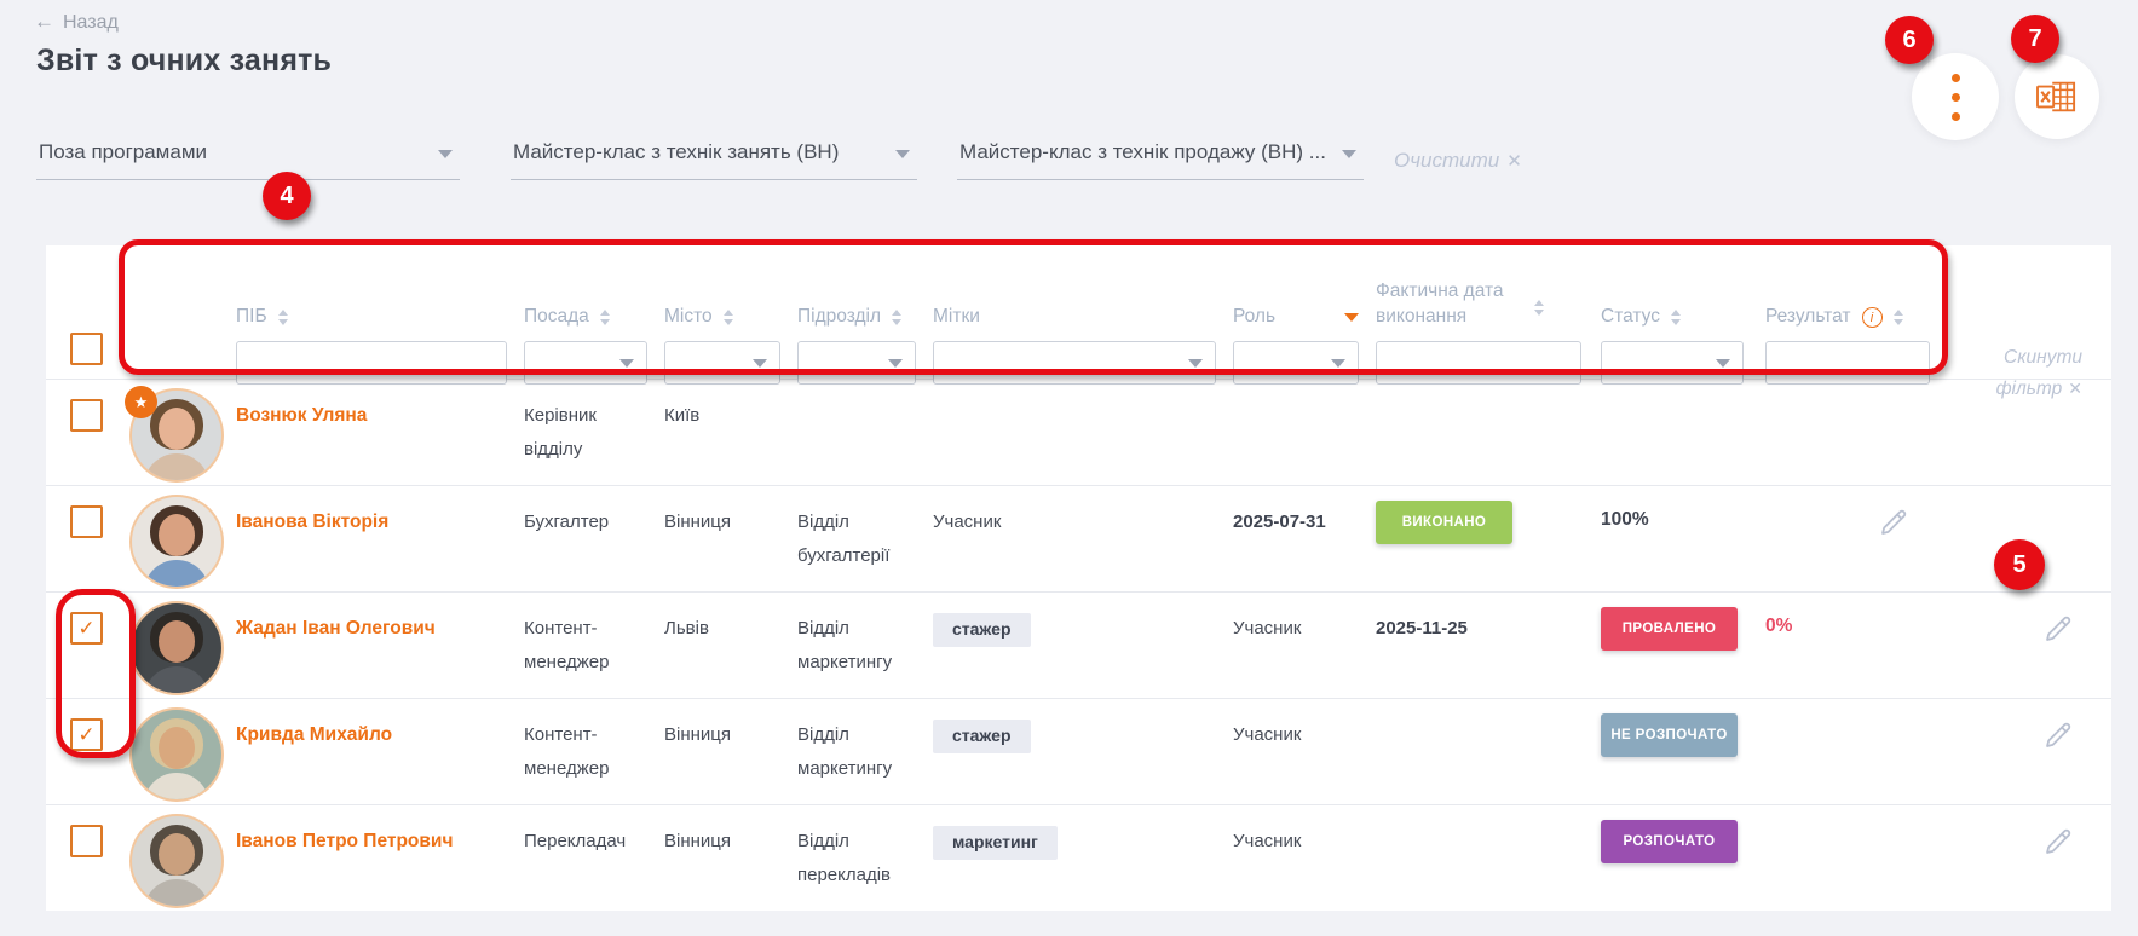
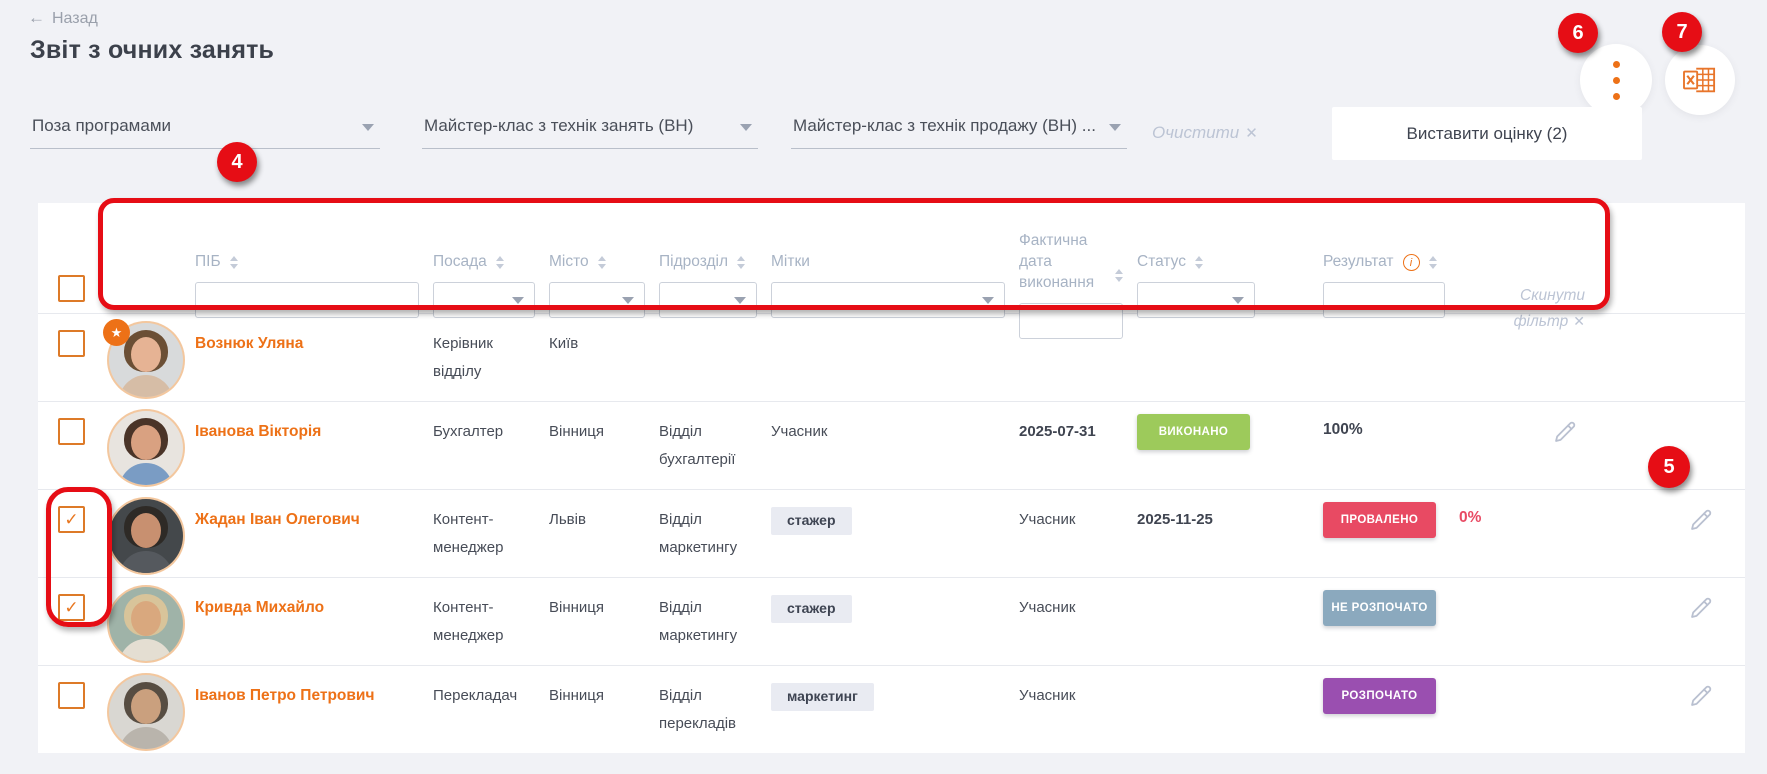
  ← Назад
  Звіт з очних занять
  Поза програмами
  Майстер-клас з технік занять (ВН)
  Майстер-клас з технік продажу (ВН) ...
  Очистити ✕
+ Виставити оцінку (2)
  ПІБ
  Посада
  Місто
  Підрозділ
  Мітки
- Роль
  Фактична дата виконання
  Статус
  Результат
  i
  Скинути фільтр ✕
  ★
  Вознюк Уляна
  Керівник відділу
  Київ
  Іванова Вікторія
  Бухгалтер
  Вінниця
  Відділ бухгалтерії
  Учасник
  2025-07-31
  ВИКОНАНО
  100%
  Жадан Іван Олегович
  Контент-менеджер
  Львів
  Відділ маркетингу
  стажер
  Учасник
  2025-11-25
  ПРОВАЛЕНО
  0%
  Кривда Михайло
  Контент-менеджер
  Вінниця
  Відділ маркетингу
  стажер
  Учасник
  НЕ РОЗПОЧАТО
  Іванов Петро Петрович
  Перекладач
  Вінниця
  Відділ перекладів
  маркетинг
  Учасник
  РОЗПОЧАТО
  4
  5
  6
  7
